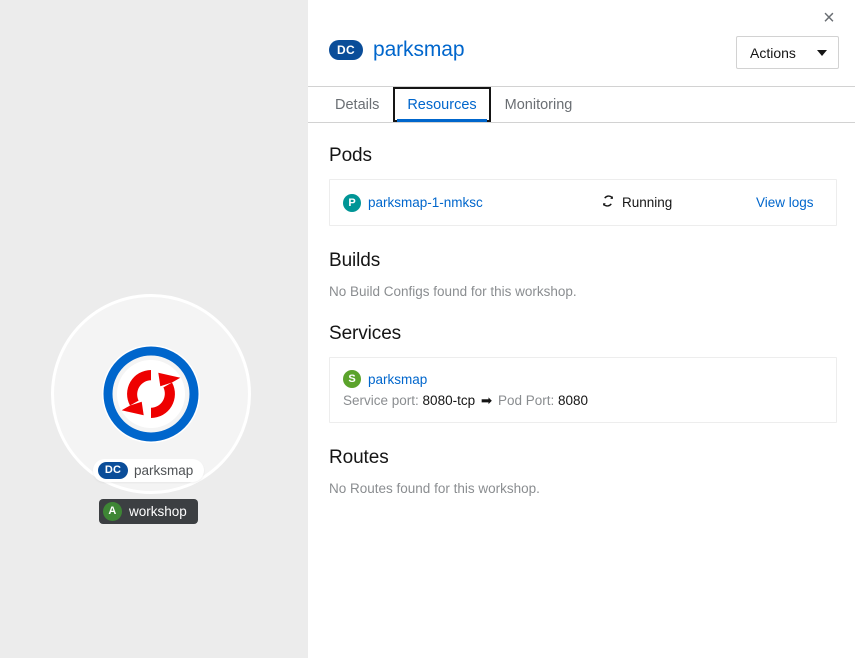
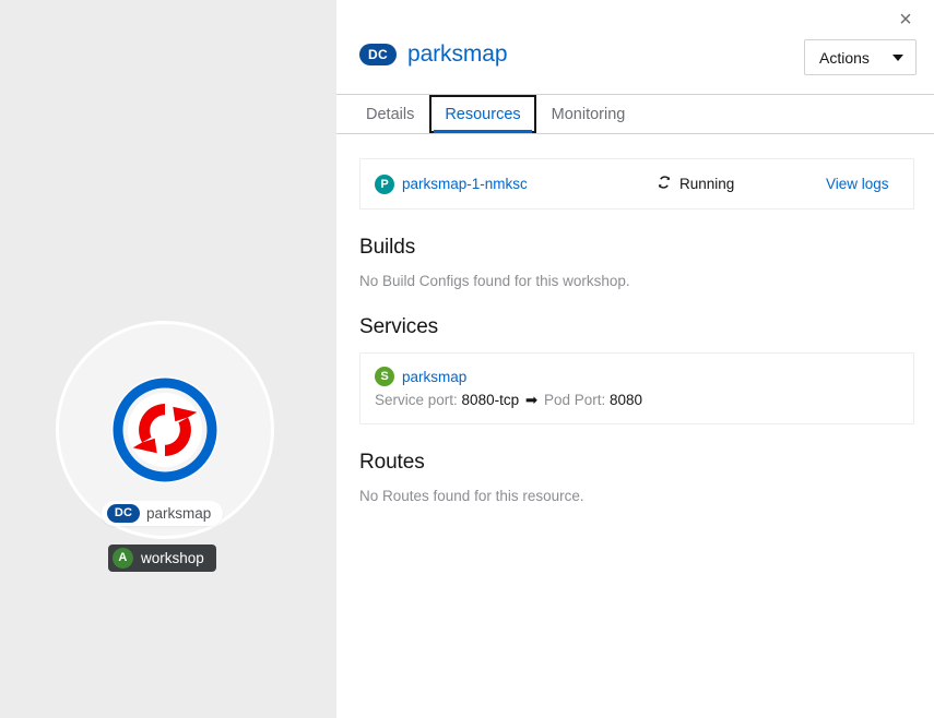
  DC
  parksmap
  A
  workshop
  ×
  DC
  parksmap
  Actions
  Details
  Resources
  Monitoring
- Pods
  P
  parksmap-1-nmksc
  Running
  View logs
  Builds
  No Build Configs found for this workshop.
  Services
  S
  parksmap
  Service port: 8080-tcp ➡ Pod Port: 8080
  Routes
- No Routes found for this workshop.
+ No Routes found for this resource.
